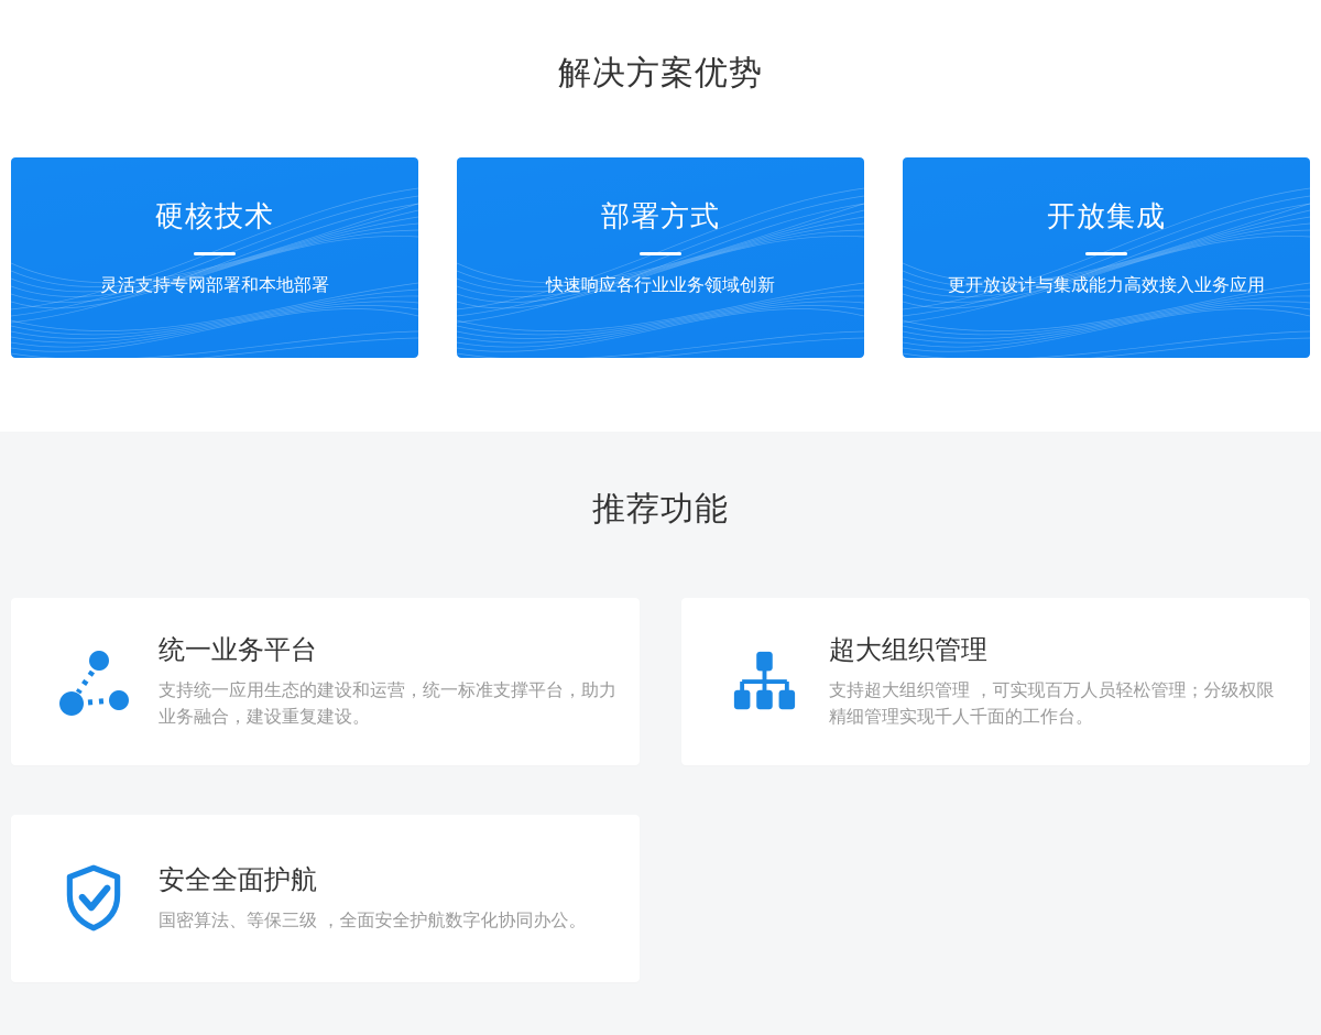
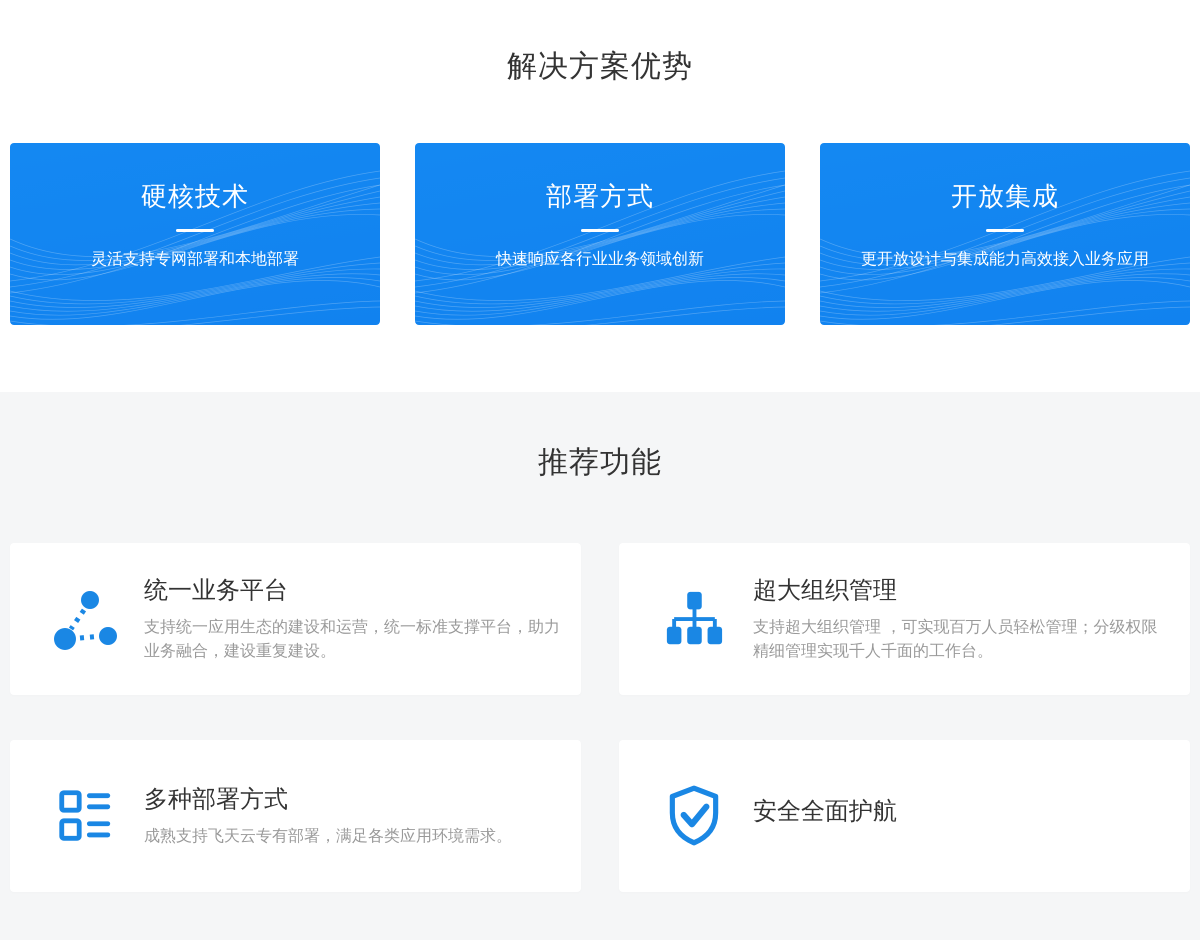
  解决方案优势
  硬核技术
  灵活支持专网部署和本地部署
  部署方式
  快速响应各行业业务领域创新
  开放集成
  更开放设计与集成能力高效接入业务应用
  推荐功能
  统一业务平台
  支持统一应用生态的建设和运营，统一标准支撑平台，助力业务融合，建设重复建设。
  超大组织管理
  支持超大组织管理 ，可实现百万人员轻松管理；分级权限精细管理实现千人千面的工作台。
+ 多种部署方式
+ 成熟支持飞天云专有部署，满足各类应用环境需求。
  安全全面护航
- 国密算法、等保三级 ，全面安全护航数字化协同办公。
